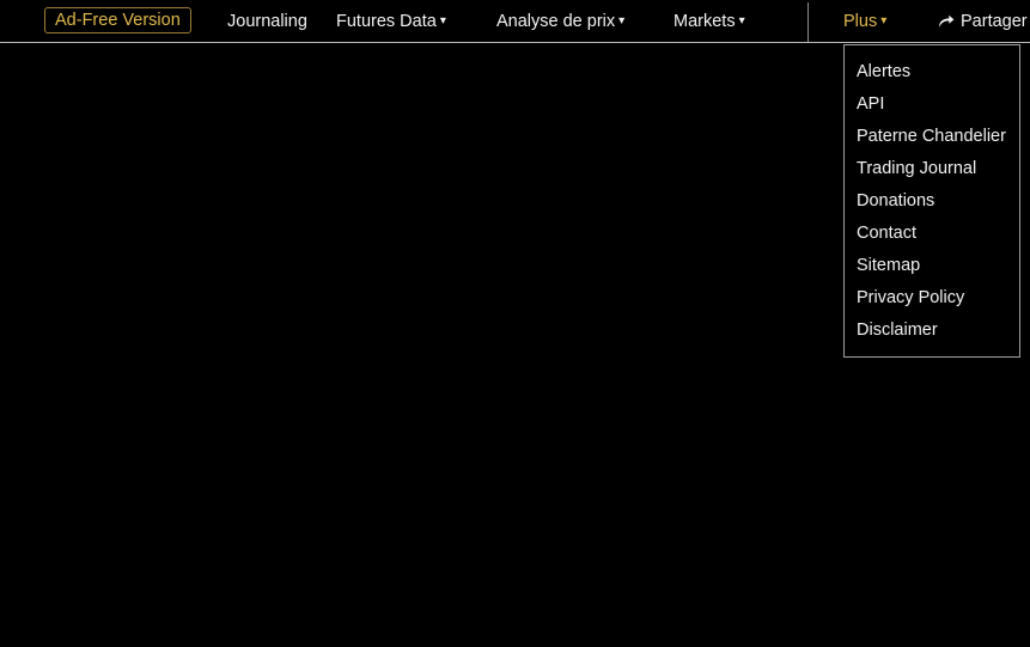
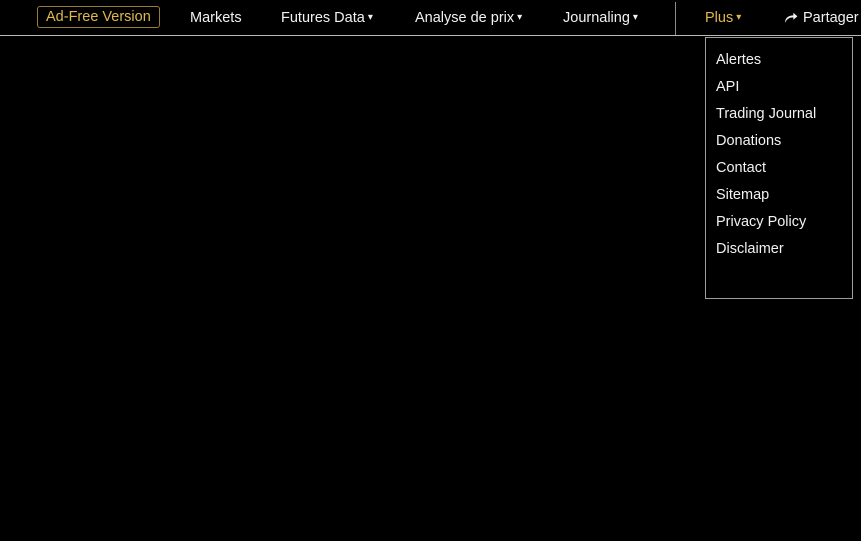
  Ad-Free Version
- Journaling
+ Markets
  Futures Data ▾
  Analyse de prix ▾
- Markets ▾
+ Journaling ▾
  Plus ▾
  Partager
  Alertes
  API
- Paterne Chandelier
  Trading Journal
  Donations
  Contact
  Sitemap
  Privacy Policy
  Disclaimer
